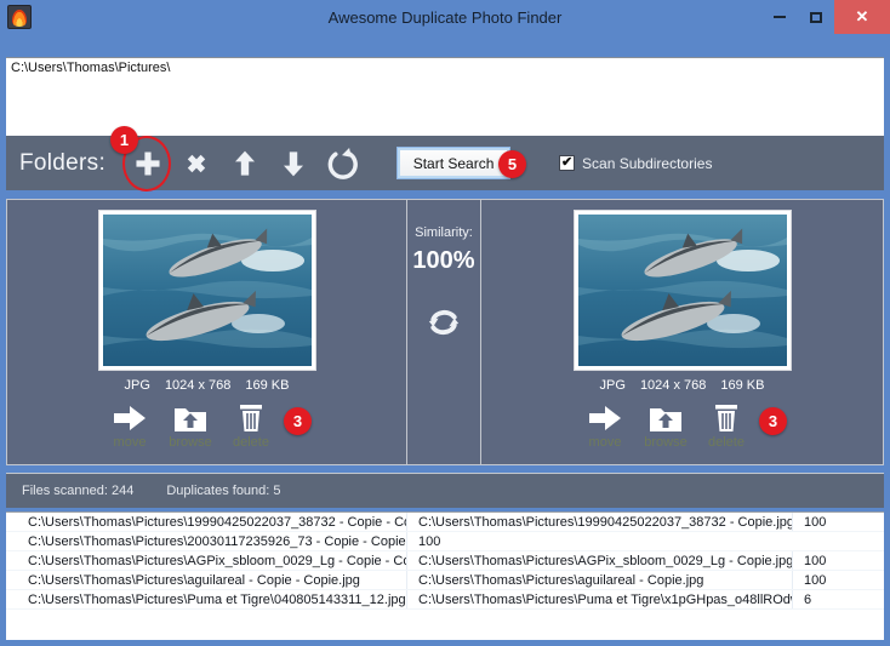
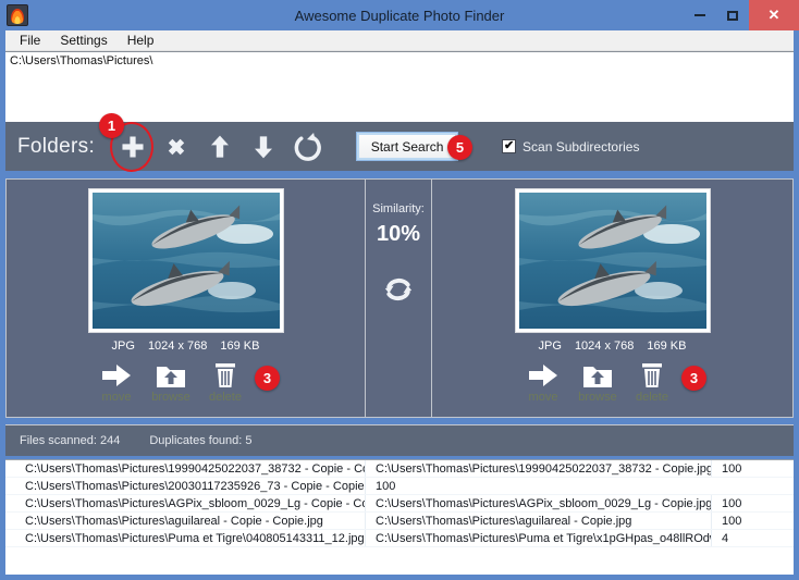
  Awesome Duplicate Photo Finder
  ✕
+ File
+ Settings
+ Help
  C:\Users\Thomas\Pictures\
  Folders:
  1
  Start Search
  5
  ✔
  Scan Subdirectories
  JPG
  1024 x 768
  169 KB
  move
  browse
  delete
  3
  Similarity:
- 100%
+ 10%
  JPG
  1024 x 768
  169 KB
  move
  browse
  delete
  3
  Files scanned: 244
  Duplicates found: 5
  C:\Users\Thomas\Pictures\19990425022037_38732 - Copie - C
  C:\Users\Thomas\Pictures\19990425022037_38732 - Copie.jpg
  100
  C:\Users\Thomas\Pictures\20030117235926_73 - Copie - Copie
  100
  C:\Users\Thomas\Pictures\AGPix_sbloom_0029_Lg - Copie - C
  C:\Users\Thomas\Pictures\AGPix_sbloom_0029_Lg - Copie.jpg
  100
  C:\Users\Thomas\Pictures\aguilareal - Copie - Copie.jpg
  C:\Users\Thomas\Pictures\aguilareal - Copie.jpg
  100
  C:\Users\Thomas\Pictures\Puma et Tigre\040805143311_12.jpg
  C:\Users\Thomas\Pictures\Puma et Tigre\x1pGHpas_o48llROd
- 6
+ 4
